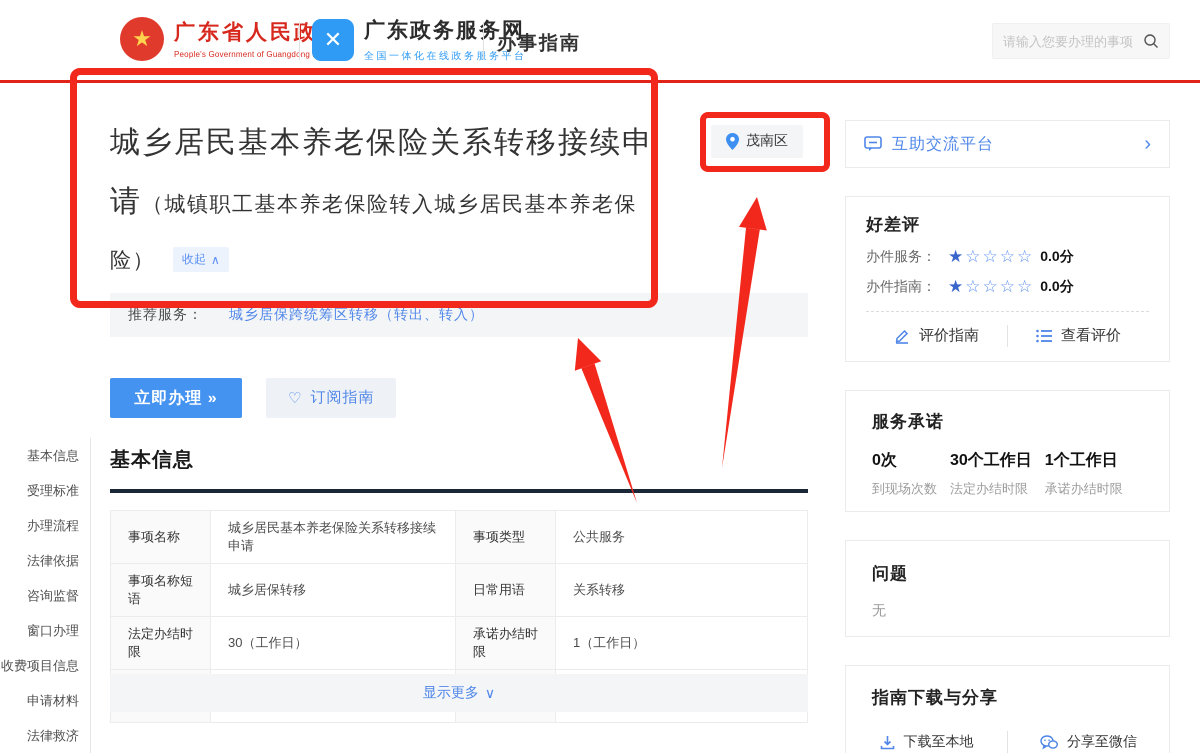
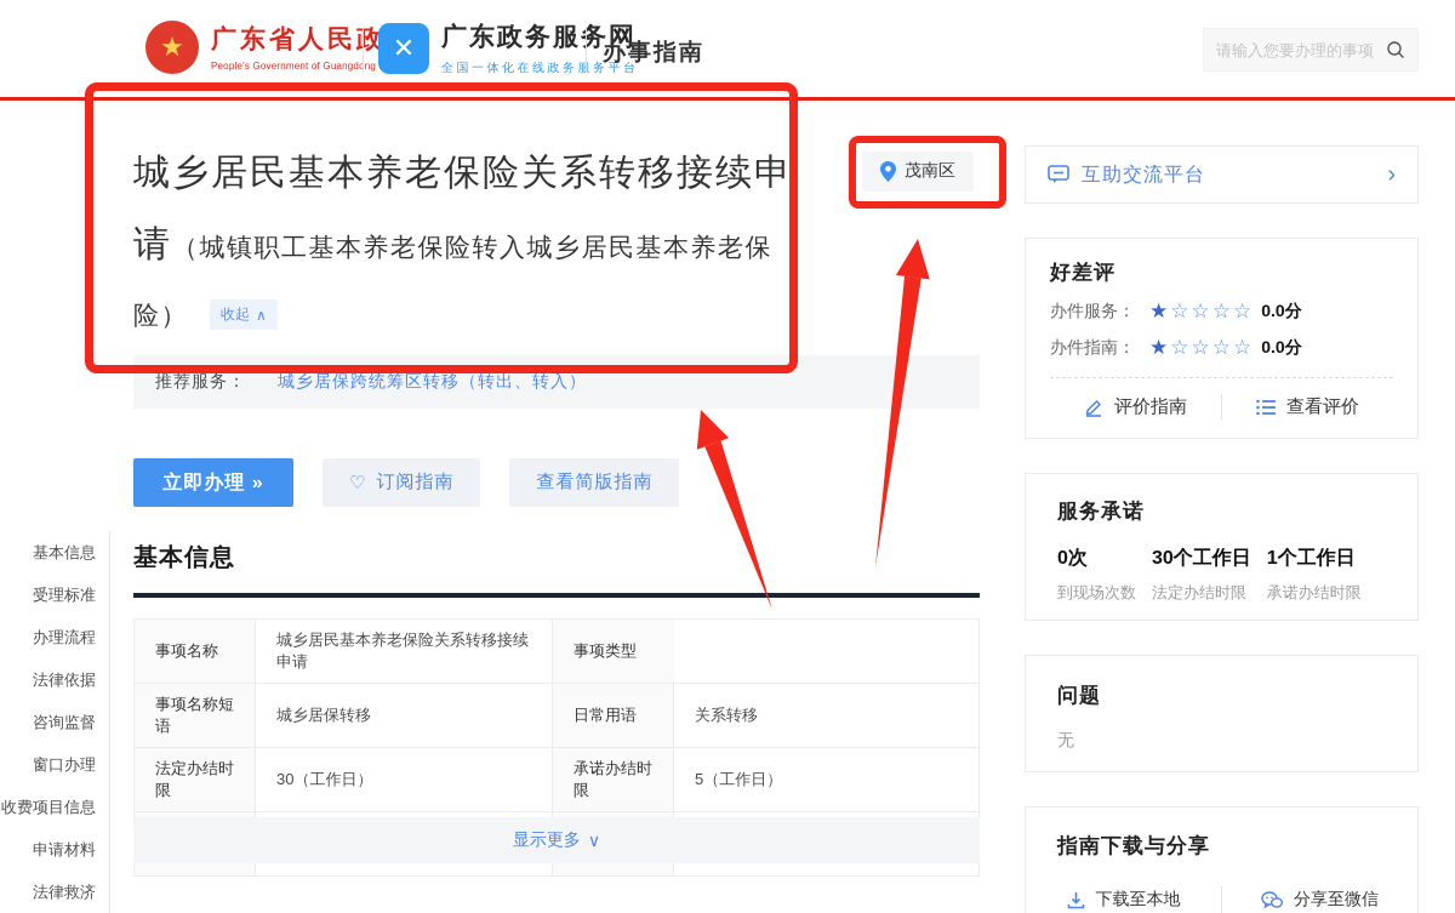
  ★
  广东省人民政
  People's Government of Guangdng
  ✕
  广东政务服务网
  全国一体化在线政务务平台
  办事指南
  请输入您要办理的事项
  基本信息
  受理标准
  办理流程
  法律依据
  咨询监督
  窗口办理
  收费项目信息
  申请材料
  法律救济
  城乡居民基本养老保险关系转移接续申请（城镇职工基本养老保险转入城乡居民基本养老保险）
  收起
  ∧
  茂南区
  推荐服务：
  城乡居保跨统筹区转移（转出、转入）
  立即办理 »
  ♡
  订阅指南
+ 查看简版指南
  基本信息
  事项名称
  城乡居民基本养老保险关系转移接续申请
  事项类型
- 公共服务
  事项名称短语
  城乡居保转移
  日常用语
  关系转移
  法定办结时限
  30（工作日）
  承诺办结时限
- 1（工作日）
+ 5（工作日）
  显示更多
  ∨
  互助交流平台
  ›
  好差评
  办件服务：
  ★☆☆☆☆
  0.0分
  办件指南：
  ★☆☆☆☆
  0.0分
  评价指南
  查看评价
  服务承诺
  0次
  到现场次数
  30个工作日
  法定办结时限
  1个工作日
  承诺办结时限
  问题
  无
  指南下载与分享
  下载至本地
  分享至微信
